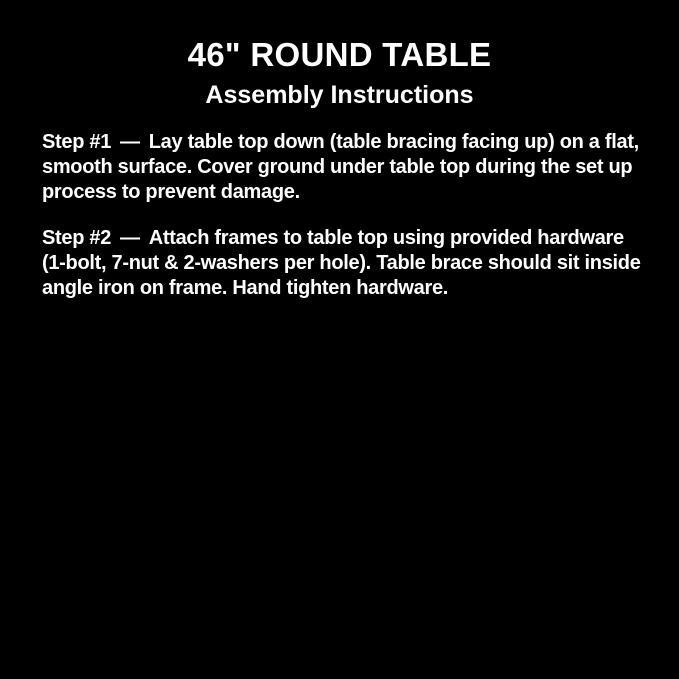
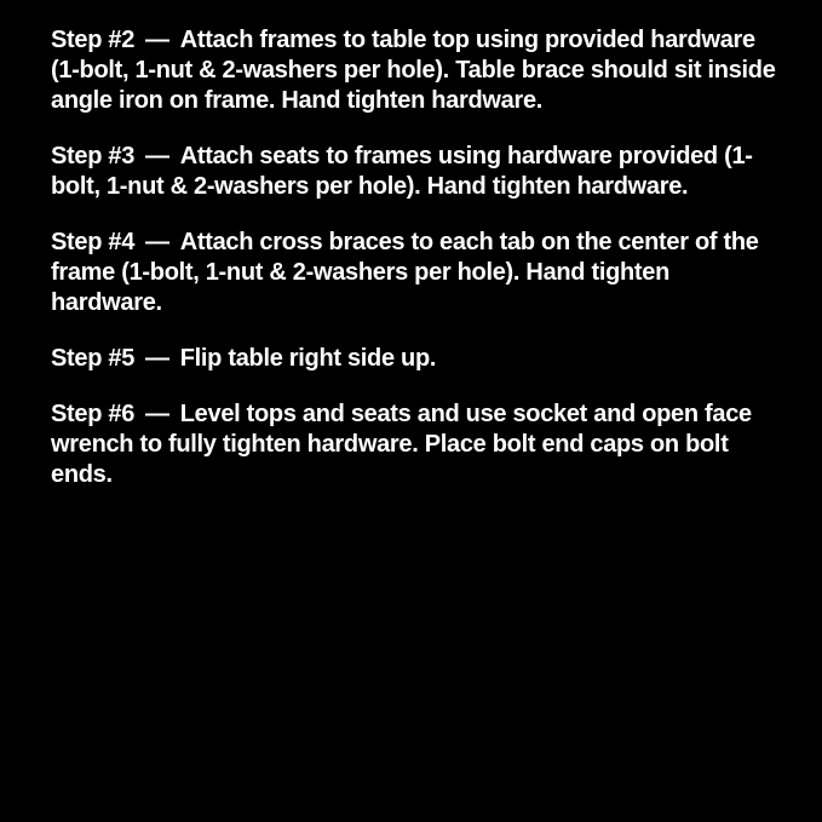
- 46" ROUND TABLE
- Assembly Instructions
- Step #1 — Lay table top down (table bracing facing up) on a flat, smooth surface. Cover ground under table top during the set up process to prevent damage.
- Step #2 — Attach frames to table top using provided hardware (1-bolt, 7-nut & 2-washers per hole). Table brace should sit inside angle iron on frame. Hand tighten hardware.
+ Step #2 — Attach frames to table top using provided hardware (1-bolt, 1-nut & 2-washers per hole). Table brace should sit inside angle iron on frame. Hand tighten hardware.
+ Step #3 — Attach seats to frames using hardware provided (1-bolt, 1-nut & 2-washers per hole). Hand tighten hardware.
+ Step #4 — Attach cross braces to each tab on the center of the frame (1-bolt, 1-nut & 2-washers per hole). Hand tighten hardware.
+ Step #5 — Flip table right side up.
+ Step #6 — Level tops and seats and use socket and open face wrench to fully tighten hardware. Place bolt end caps on bolt ends.
